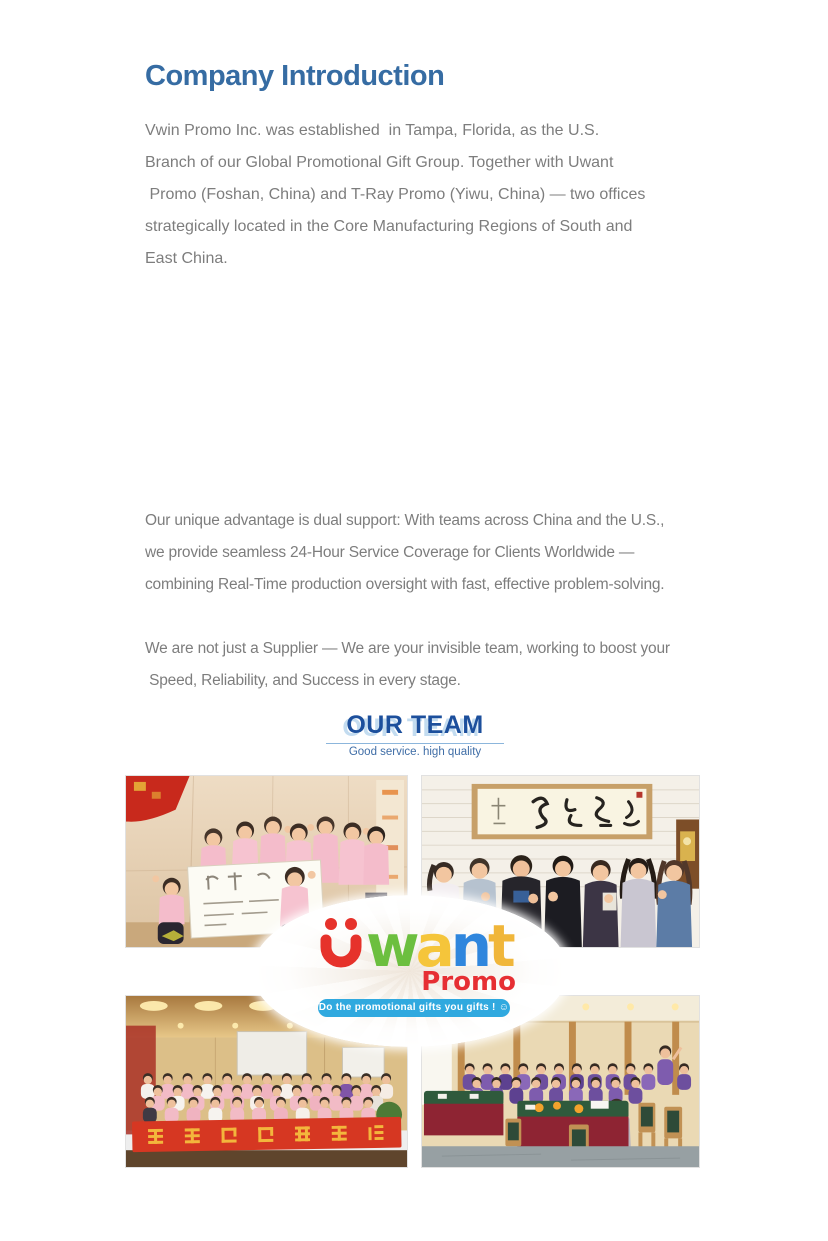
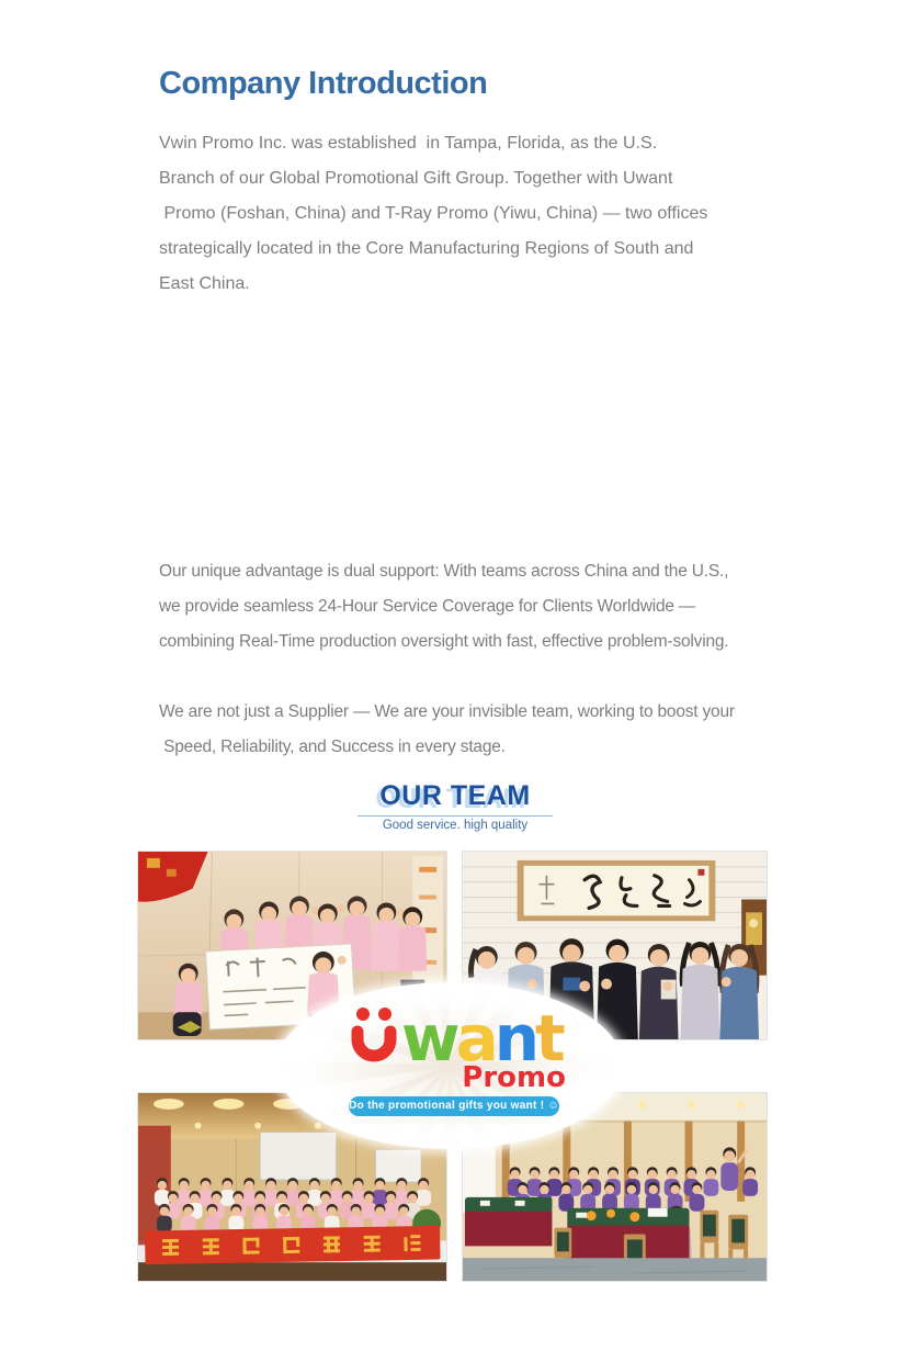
  Company Introduction
  Vwin Promo Inc. was established in Tampa, Florida, as the U.S.
  Branch of our Global Promotional Gift Group. Together with Uwant
  Promo (Foshan, China) and T-Ray Promo (Yiwu, China) — two offices
  strategically located in the Core Manufacturing Regions of South and
  East China.
  Our unique advantage is dual support: With teams across China and the U.S.,
  we provide seamless 24-Hour Service Coverage for Clients Worldwide —
  combining Real-Time production oversight with fast, effective problem-solving.
  We are not just a Supplier — We are your invisible team, working to boost your
  Speed, Reliability, and Success in every stage.
  OUR TEAM
  Good service. high quality
  want
  Promo
- Do the promotional gifts you gifts ! ☺
+ Do the promotional gifts you want ! ☺
